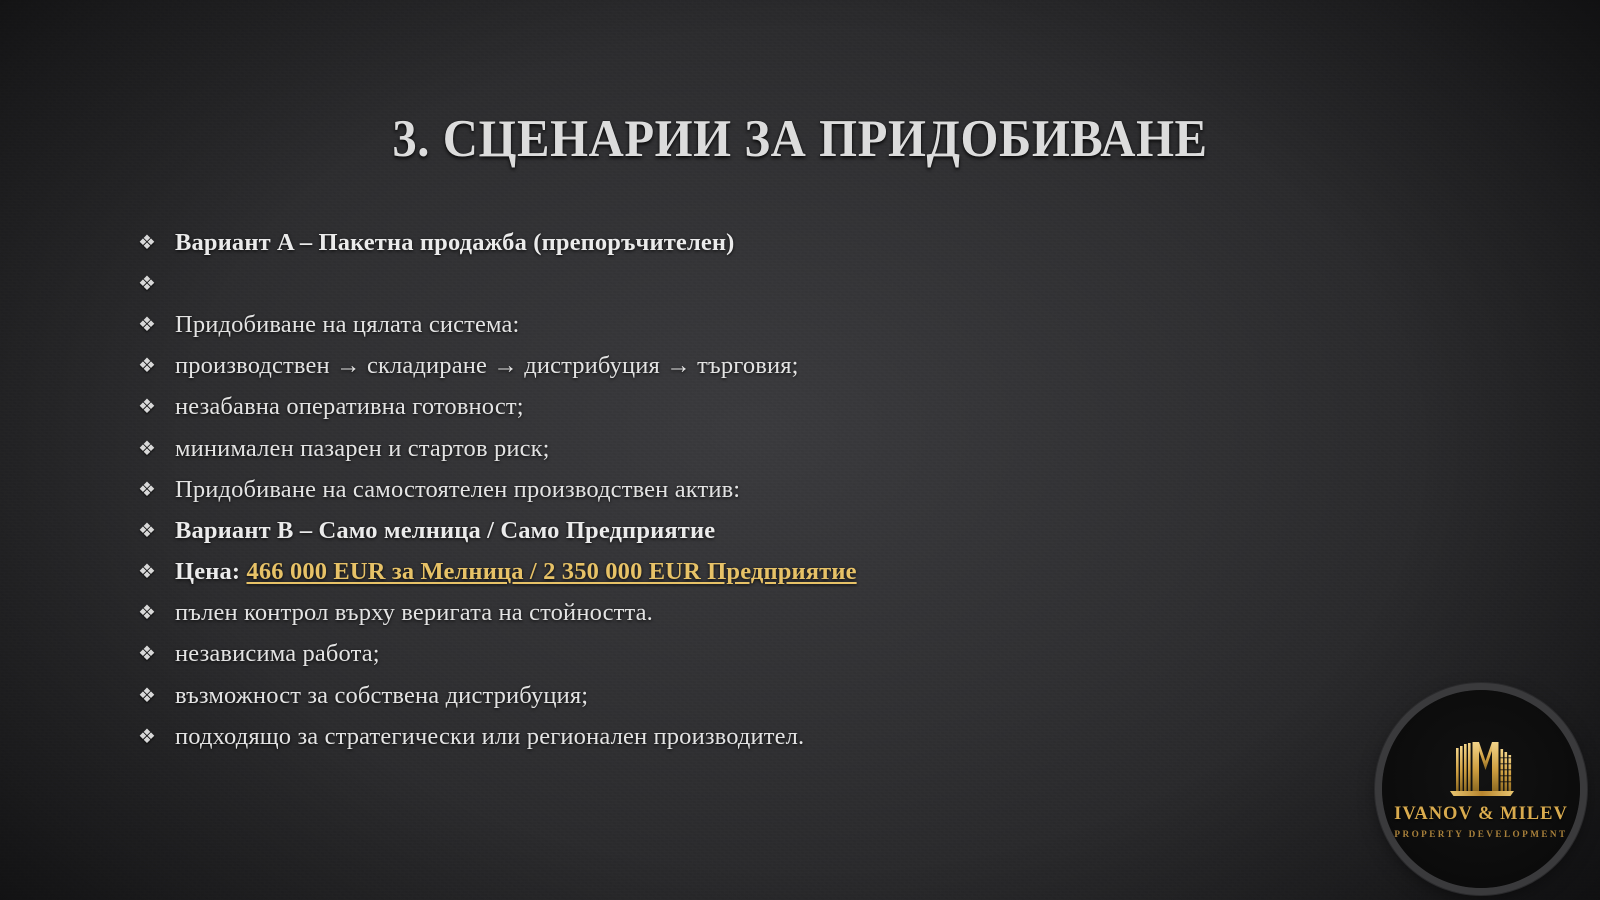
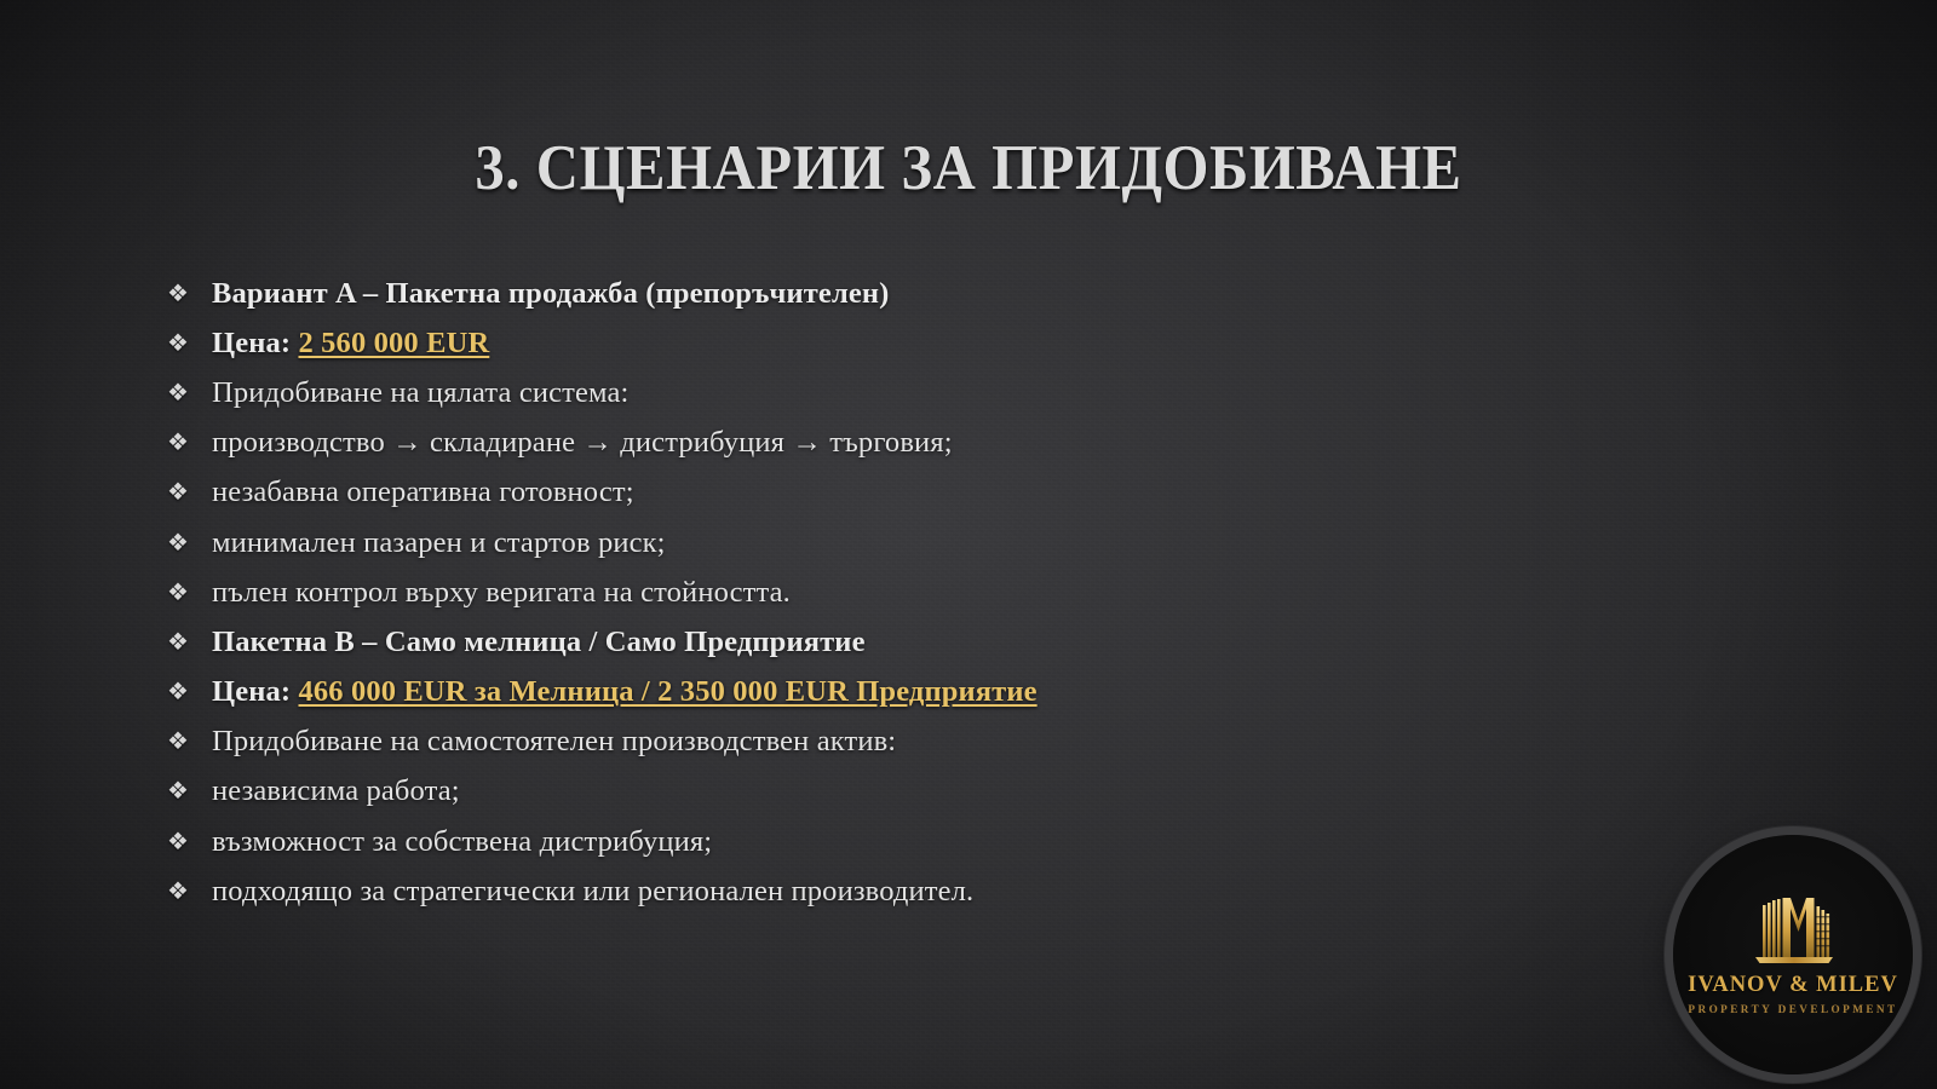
  3. СЦЕНАРИИ ЗА ПРИДОБИВАНЕ
  ❖
  Вариант A – Пакетна продажба (препоръчителен)
  ❖
+ Цена: 2 560 000 EUR
  ❖
  Придобиване на цялата система:
  ❖
- производствен → складиране → дистрибуция → търговия;
+ производство → складиране → дистрибуция → търговия;
  ❖
  незабавна оперативна готовност;
  ❖
  минимален пазарен и стартов риск;
  ❖
- Придобиване на самостоятелен производствен актив:
+ пълен контрол върху веригата на стойността.
  ❖
- Вариант B – Само мелница / Само Предприятие
+ Пакетна B – Само мелница / Само Предприятие
  ❖
  Цена: 466 000 EUR за Мелница / 2 350 000 EUR Предприятие
  ❖
- пълен контрол върху веригата на стойността.
+ Придобиване на самостоятелен производствен актив:
  ❖
  независима работа;
  ❖
  възможност за собствена дистрибуция;
  ❖
  подходящо за стратегически или регионален производител.
  IVANOV & MILEV
  PROPERTY DEVELOPMENT
